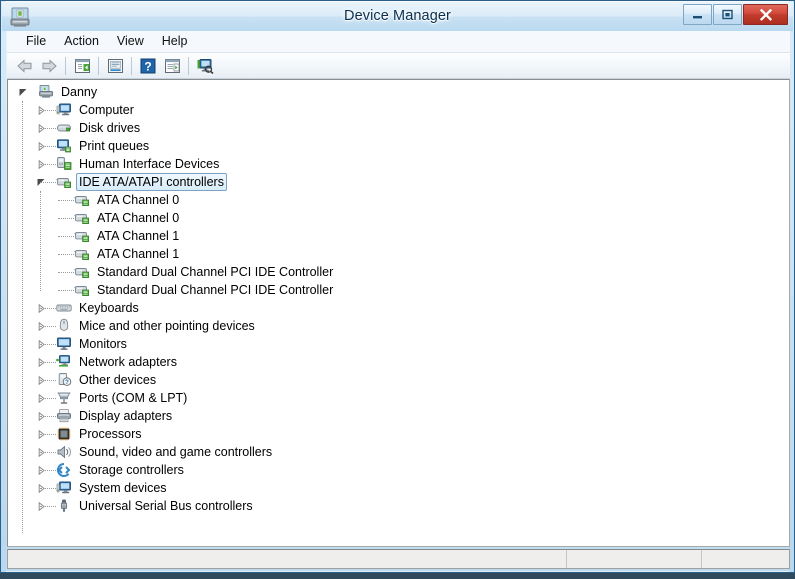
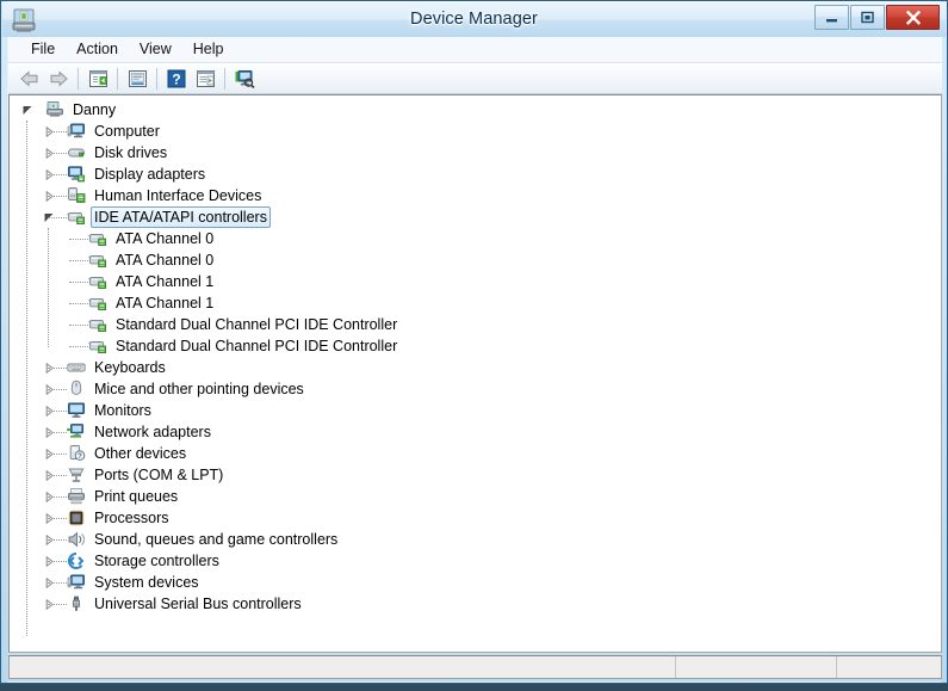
  Device Manager
  File
  Action
  View
  Help
  ?
  Danny
  Computer
  Disk drives
- Print queues
+ Display adapters
  Human Interface Devices
  IDE ATA/ATAPI controllers
  ATA Channel 0
  ATA Channel 0
  ATA Channel 1
  ATA Channel 1
  Standard Dual Channel PCI IDE Controller
  Standard Dual Channel PCI IDE Controller
  Keyboards
  Mice and other pointing devices
  Monitors
  Network adapters
  Other devices
  Ports (COM & LPT)
- Display adapters
+ Print queues
  Processors
- Sound, video and game controllers
+ Sound, queues and game controllers
  Storage controllers
  System devices
  Universal Serial Bus controllers
